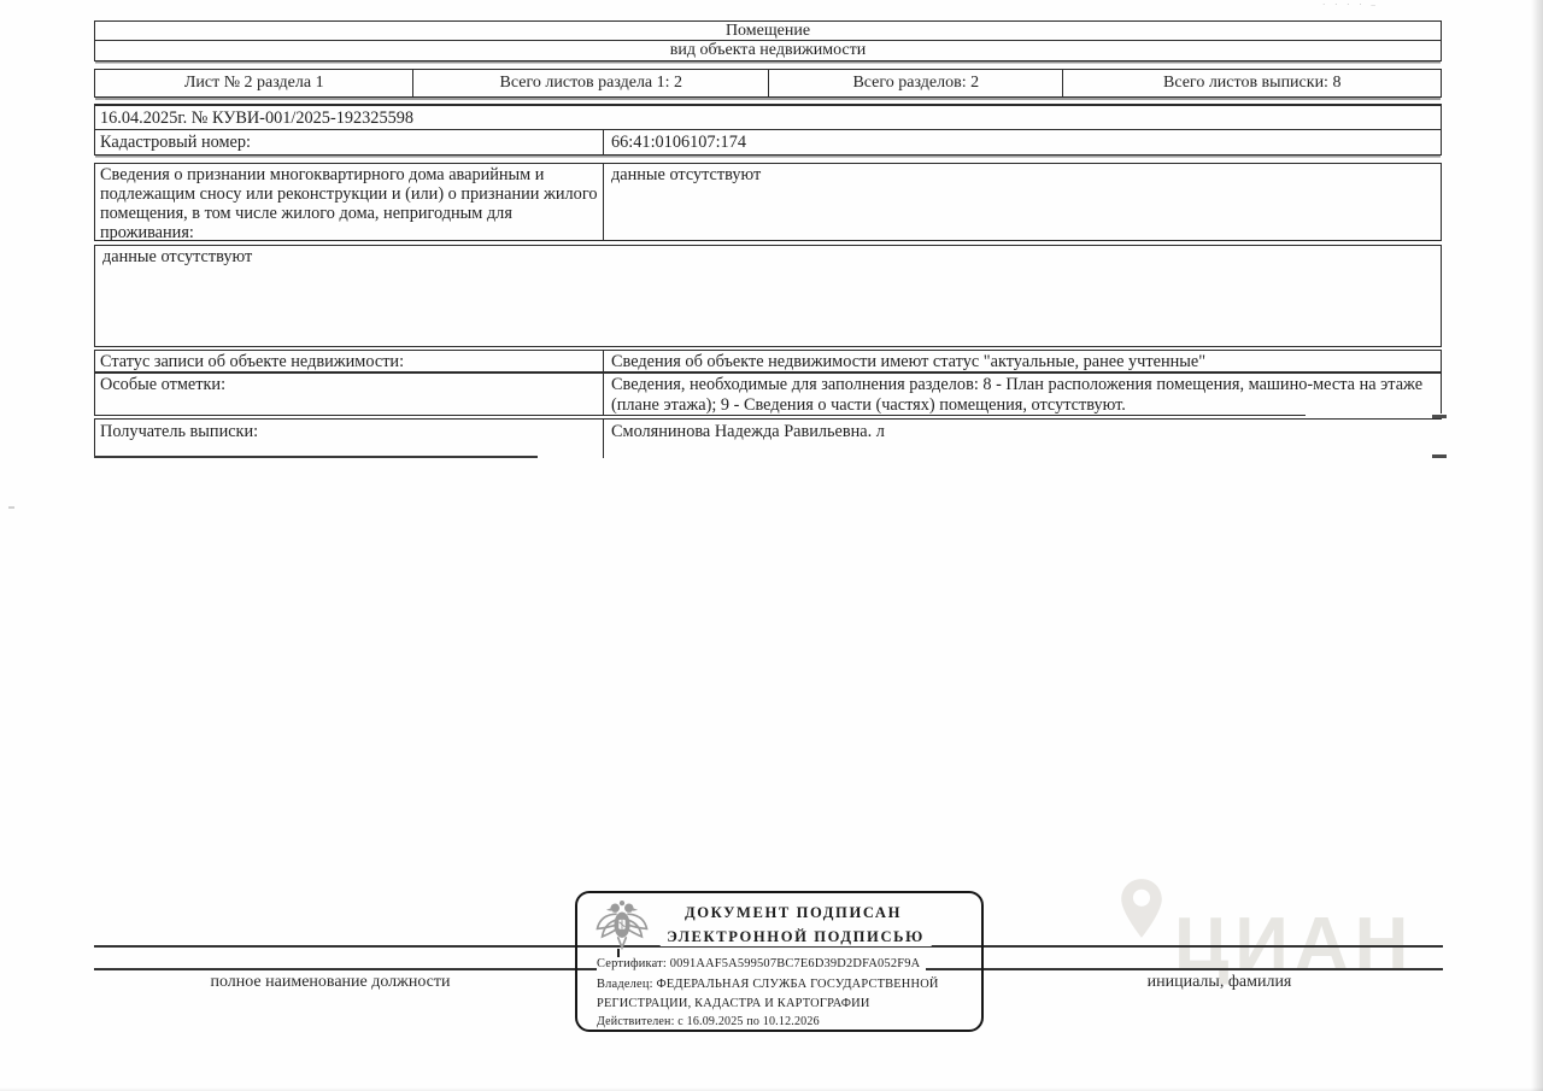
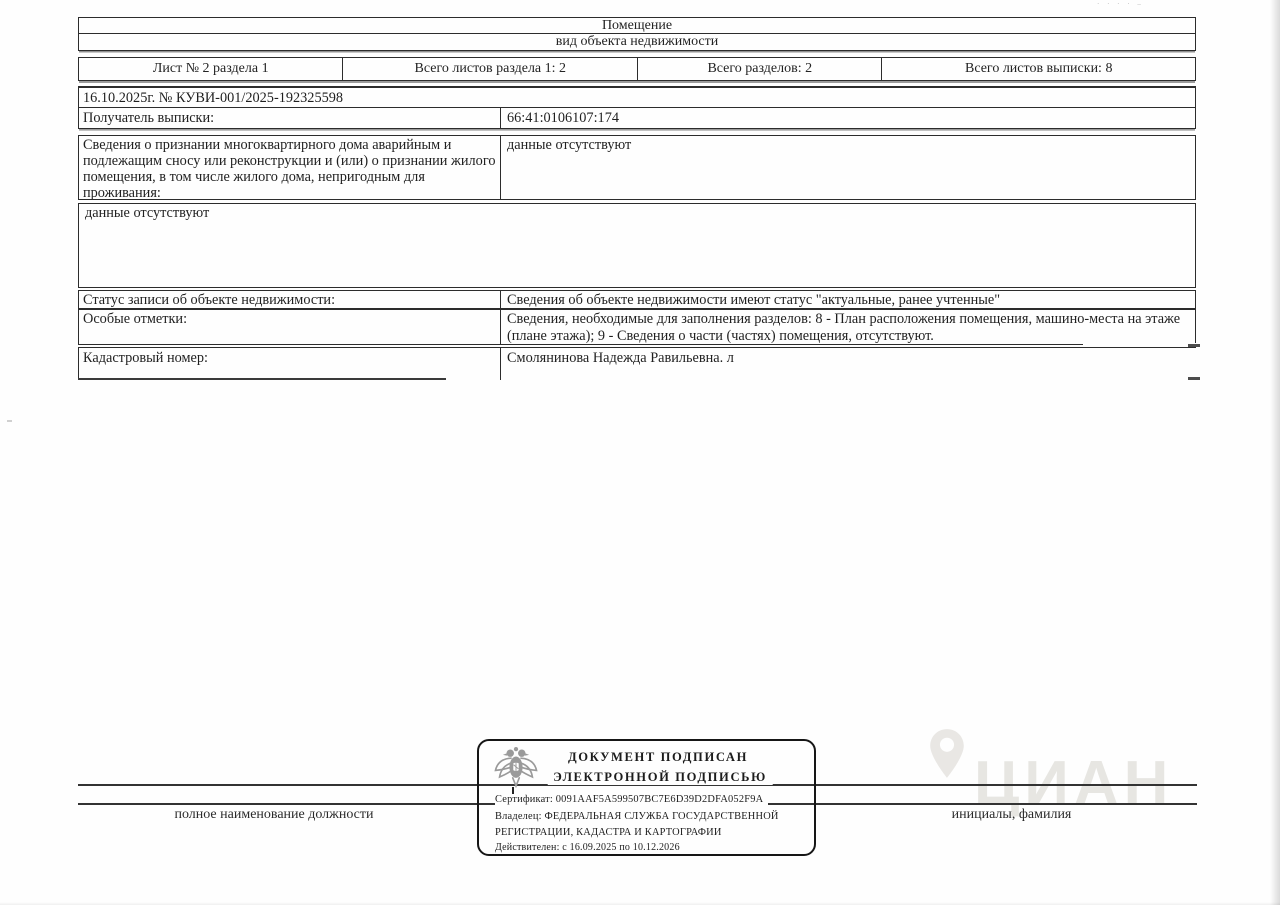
  Помещение
  вид объекта недвижимости
  Лист № 2 раздела 1
  Всего листов раздела 1: 2
  Всего разделов: 2
  Всего листов выписки: 8
- 16.04.2025г. № КУВИ-001/2025-192325598
+ 16.10.2025г. № КУВИ-001/2025-192325598
- Кадастровый номер:
+ Получатель выписки:
  66:41:0106107:174
  Сведения о признании многоквартирного дома аварийным и подлежащим сносу или реконструкции и (или) о признании жилого помещения, в том числе жилого дома, непригодным для проживания:
  данные отсутствуют
  данные отсутствуют
  Статус записи об объекте недвижимости:
  Сведения об объекте недвижимости имеют статус "актуальные, ранее учтенные"
  Особые отметки:
  Сведения, необходимые для заполнения разделов: 8 - План расположения помещения, машино-места на этаже (плане этажа); 9 - Сведения о части (частях) помещения, отсутствуют.
- Получатель выписки:
+ Кадастровый номер:
  Смолянинова Надежда Равильевна. л
  полное наименование должности
  инициалы, фамилия
  ДОКУМЕНТ ПОДПИСАН
  ЭЛЕКТРОННОЙ ПОДПИСЬЮ
  Сертификат: 0091AAF5A599507BC7E6D39D2DFA052F9A
  Владелец: ФЕДЕРАЛЬНАЯ СЛУЖБА ГОСУДАРСТВЕННОЙ
  РЕГИСТРАЦИИ, КАДАСТРА И КАРТОГРАФИИ
  Действителен: с 16.09.2025 по 10.12.2026
  · · · · –
